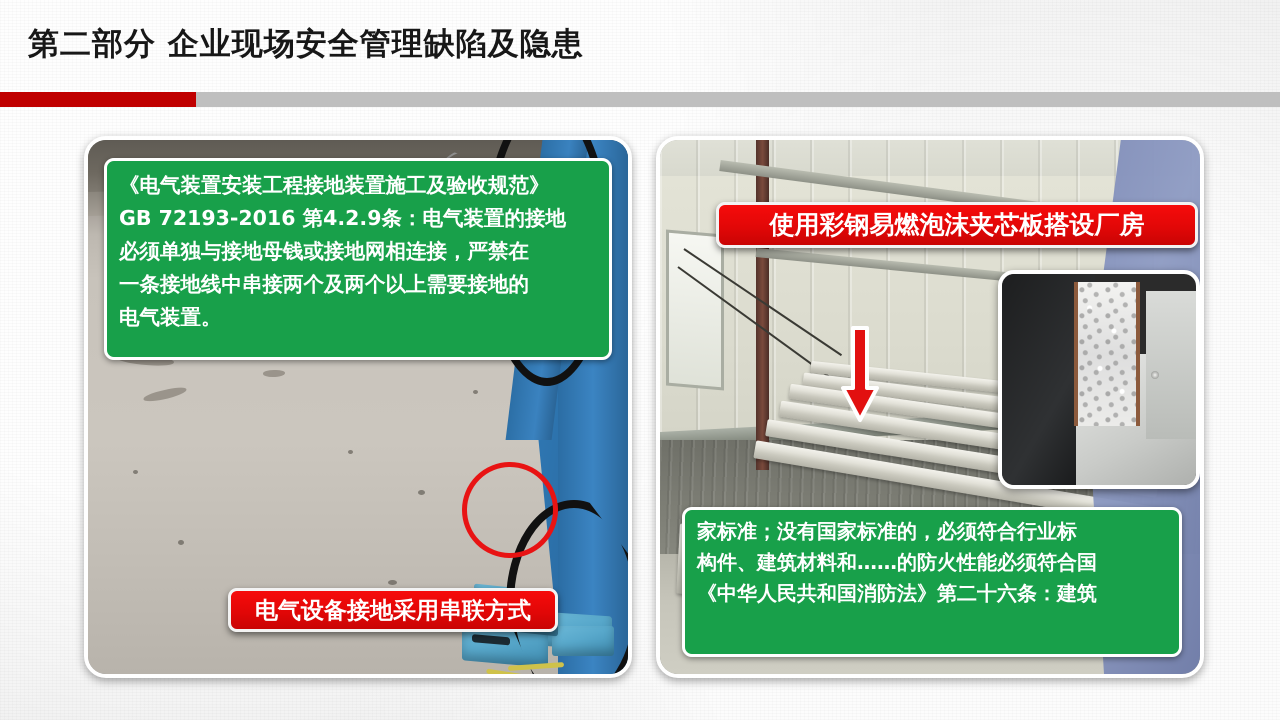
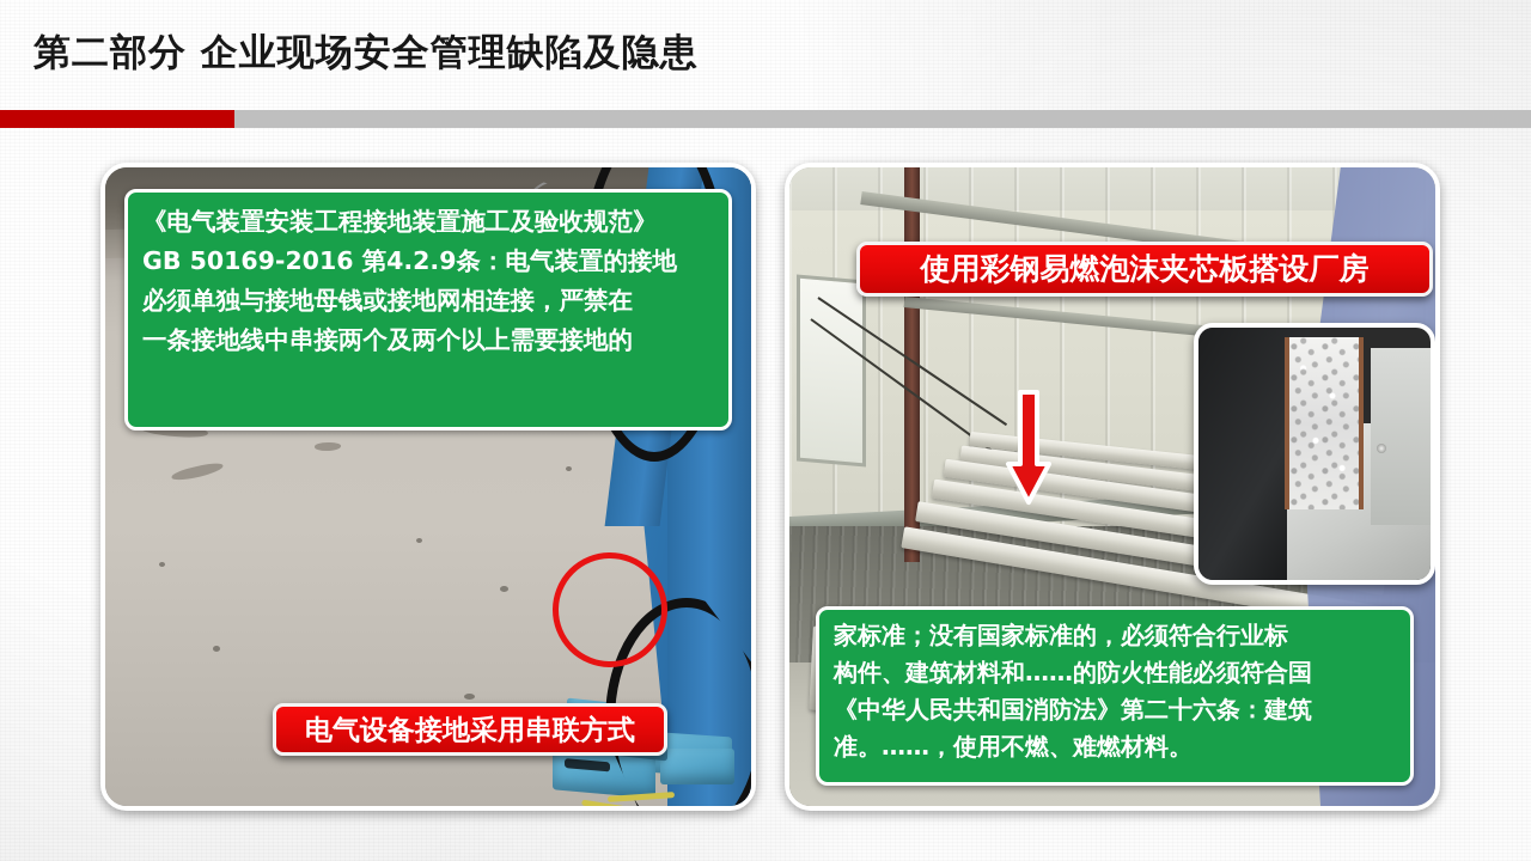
  第二部分 企业现场安全管理缺陷及隐患
  《电气装置安装工程接地装置施工及验收规范》
- GB 72193-2016 第4.2.9条：电气装置的接地
+ GB 50169-2016 第4.2.9条：电气装置的接地
  必须单独与接地母钱或接地网相连接，严禁在
  一条接地线中串接两个及两个以上需要接地的
- 电气装置。
  电气设备接地采用串联方式
  使用彩钢易燃泡沫夹芯板搭设厂房
  家标准；没有国家标准的，必须符合行业标
  构件、建筑材料和……的防火性能必须符合国
  《中华人民共和国消防法》第二十六条：建筑
+ 准。……，使用不燃、难燃材料。
